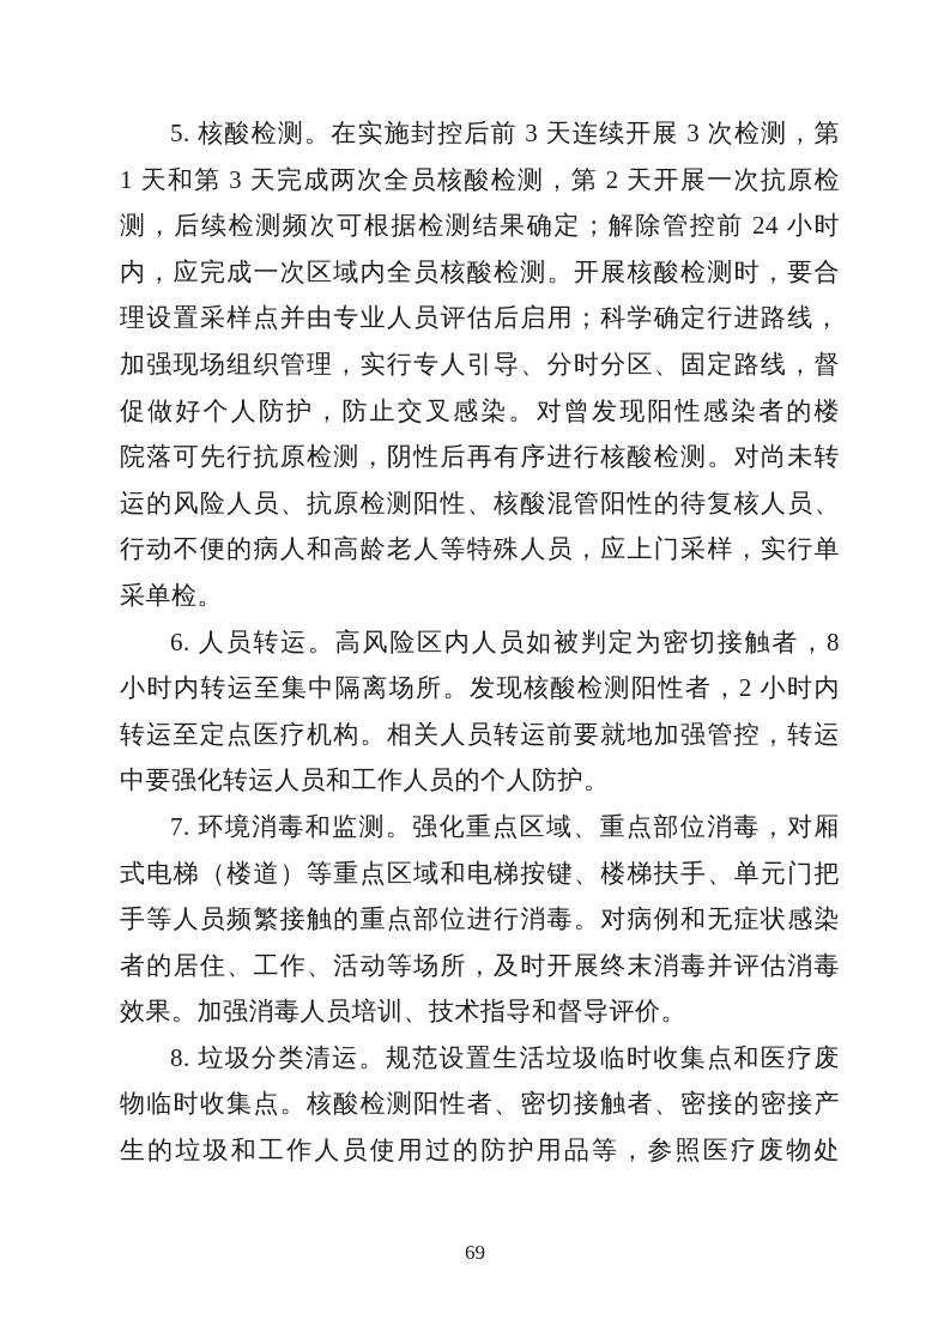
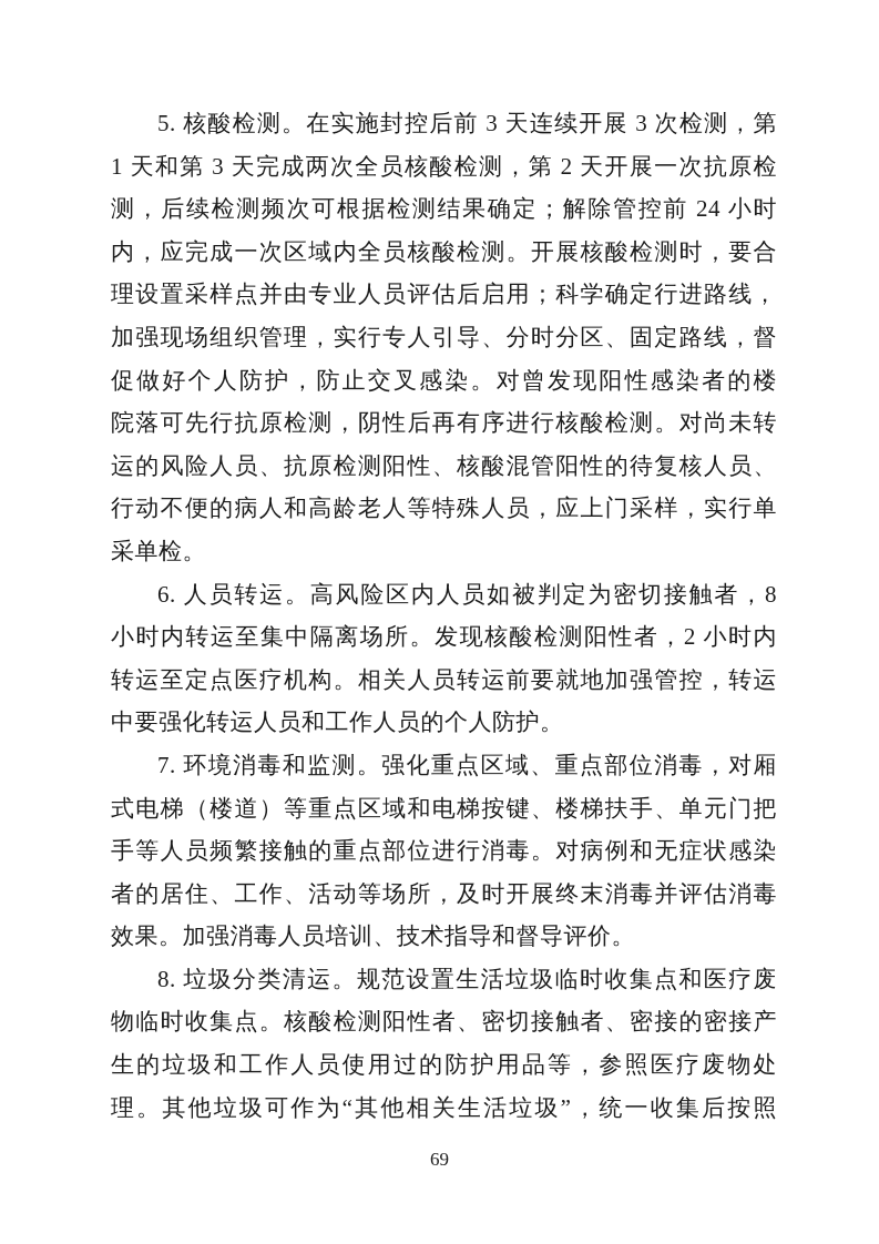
  5. 核酸检测。在实施封控后前 3 天连续开展 3 次检测，第
  1 天和第 3 天完成两次全员核酸检测，第 2 天开展一次抗原检
  测，后续检测频次可根据检测结果确定；解除管控前 24 小时
  内，应完成一次区域内全员核酸检测。开展核酸检测时，要合
  理设置采样点并由专业人员评估后启用；科学确定行进路线，
  加强现场组织管理，实行专人引导、分时分区、固定路线，督
  促做好个人防护，防止交叉感染。对曾发现阳性感染者的楼
  院落可先行抗原检测，阴性后再有序进行核酸检测。对尚未转
  运的风险人员、抗原检测阳性、核酸混管阳性的待复核人员、
  行动不便的病人和高龄老人等特殊人员，应上门采样，实行单
  采单检。
  6. 人员转运。高风险区内人员如被判定为密切接触者，8
  小时内转运至集中隔离场所。发现核酸检测阳性者，2 小时内
  转运至定点医疗机构。相关人员转运前要就地加强管控，转运
  中要强化转运人员和工作人员的个人防护。
  7. 环境消毒和监测。强化重点区域、重点部位消毒，对厢
  式电梯（楼道）等重点区域和电梯按键、楼梯扶手、单元门把
  手等人员频繁接触的重点部位进行消毒。对病例和无症状感染
  者的居住、工作、活动等场所，及时开展终末消毒并评估消毒
  效果。加强消毒人员培训、技术指导和督导评价。
  8. 垃圾分类清运。规范设置生活垃圾临时收集点和医疗废
  物临时收集点。核酸检测阳性者、密切接触者、密接的密接产
  生的垃圾和工作人员使用过的防护用品等，参照医疗废物处
+ 理。其他垃圾可作为“其他相关生活垃圾”，统一收集后按照
  69
